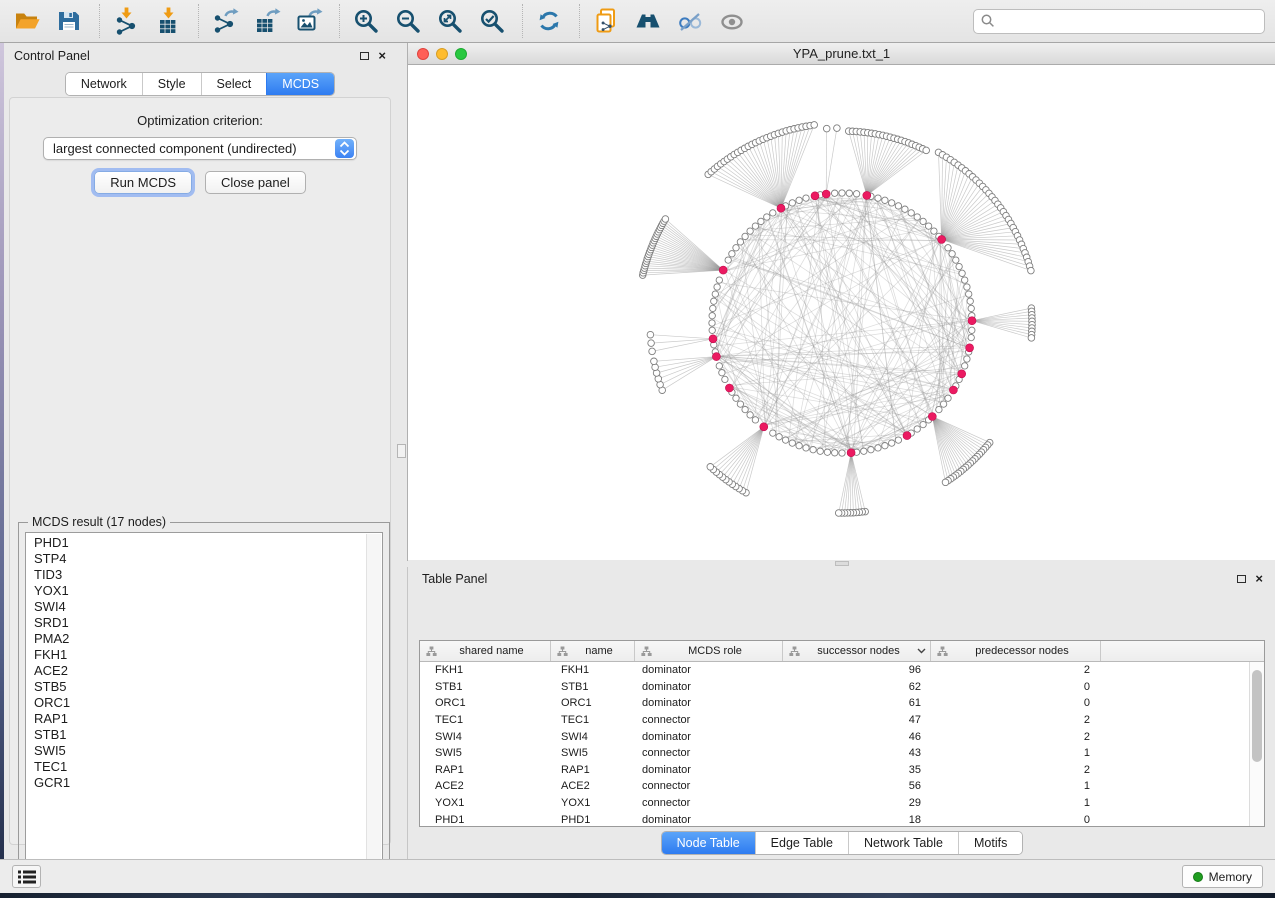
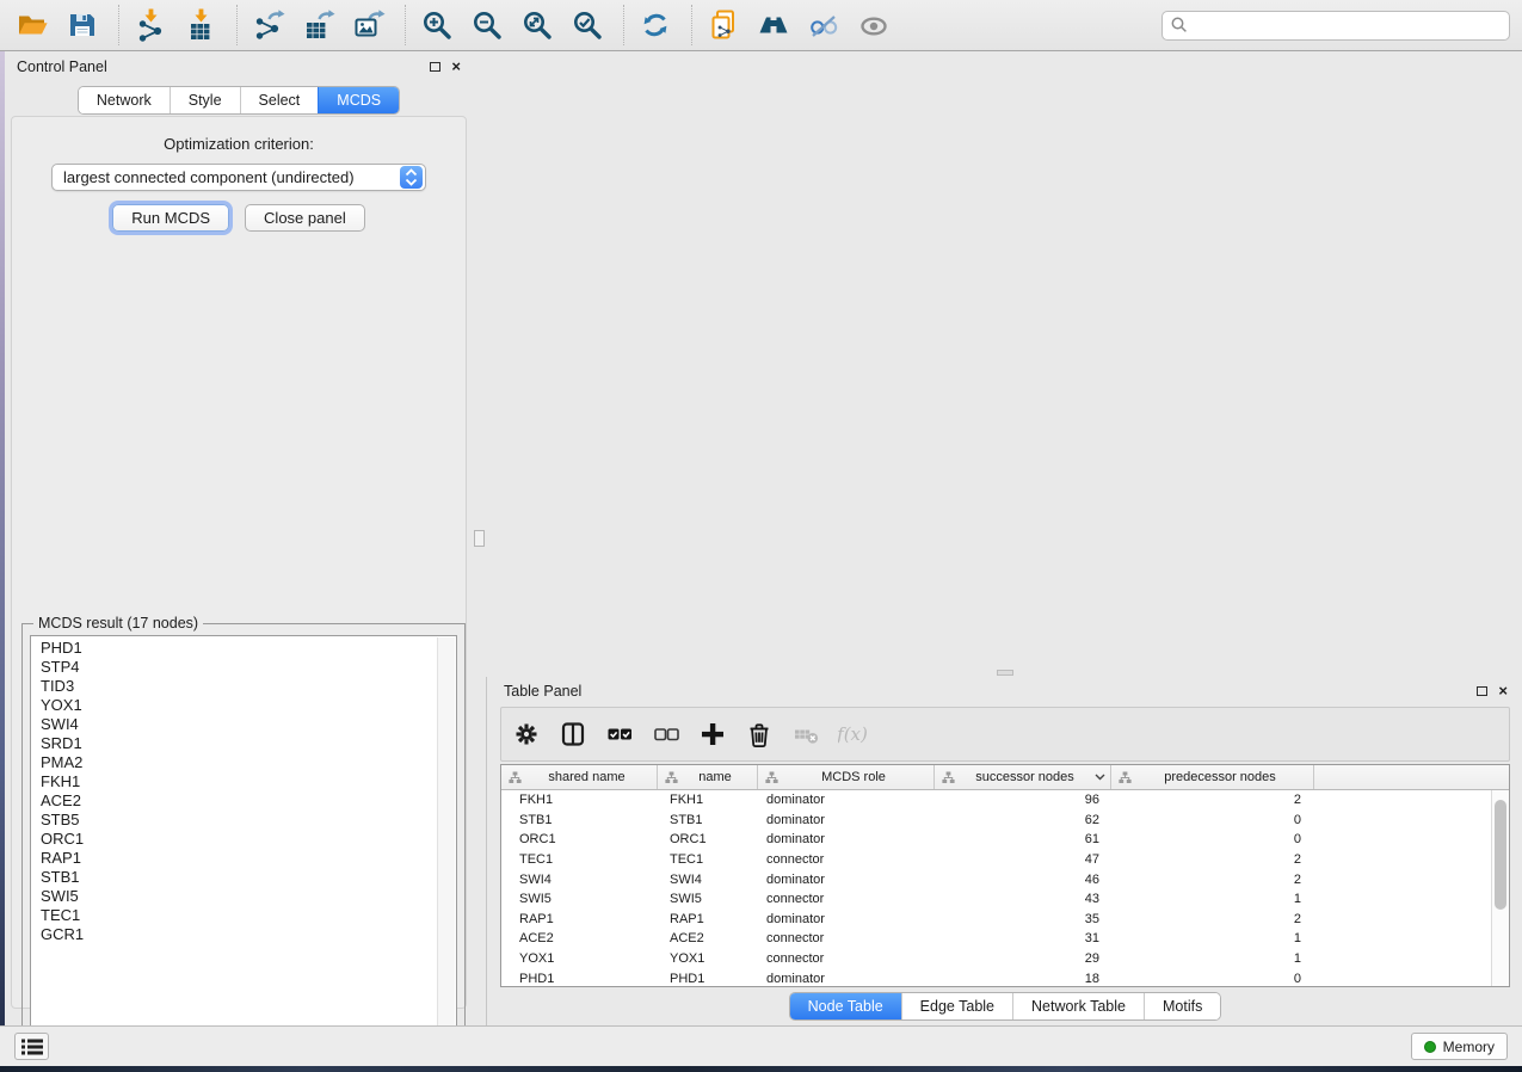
  Control Panel
  ×
  Network
  Style
  Select
  MCDS
  Optimization criterion:
  largest connected component (undirected)
  Run MCDS
  Close panel
  MCDS result (17 nodes)
  PHD1
  STP4
  TID3
  YOX1
  SWI4
  SRD1
  PMA2
  FKH1
  ACE2
  STB5
  ORC1
  RAP1
  STB1
  SWI5
  TEC1
  GCR1
- YPA_prune.txt_1
  Table Panel
  ×
+ f(x)
  shared name
  name
  MCDS role
  successor nodes
  predecessor nodes
  FKH1
  FKH1
  dominator
  96
  2
  STB1
  STB1
  dominator
  62
  0
  ORC1
  ORC1
  dominator
  61
  0
  TEC1
  TEC1
  connector
  47
  2
  SWI4
  SWI4
  dominator
  46
  2
  SWI5
  SWI5
  connector
  43
  1
  RAP1
  RAP1
  dominator
  35
  2
  ACE2
  ACE2
  connector
- 56
+ 31
  1
  YOX1
  YOX1
  connector
  29
  1
  PHD1
  PHD1
  dominator
  18
  0
  Node Table
  Edge Table
  Network Table
  Motifs
  Memory
